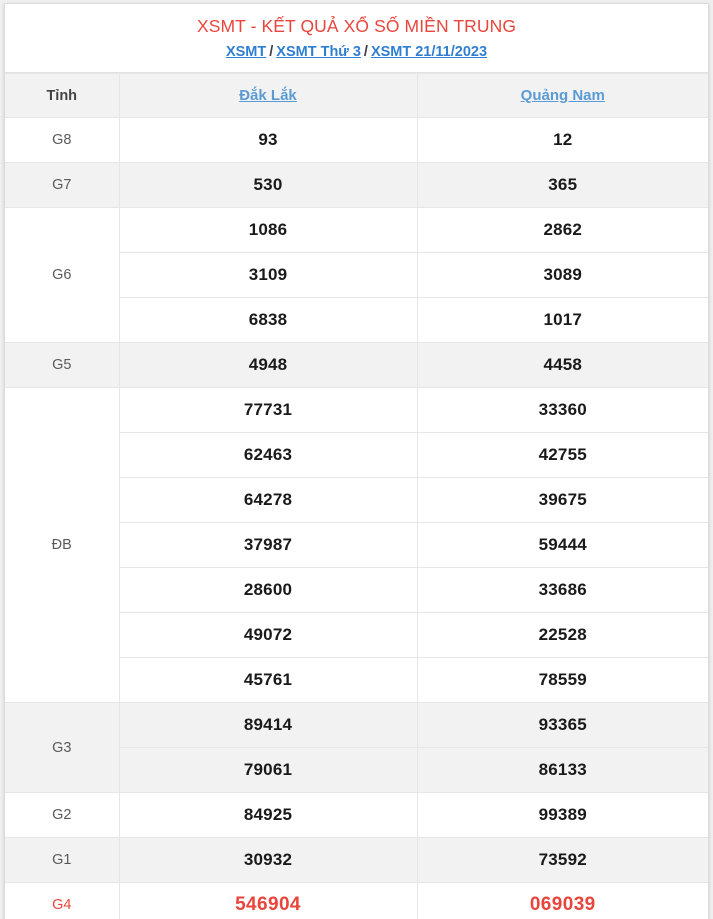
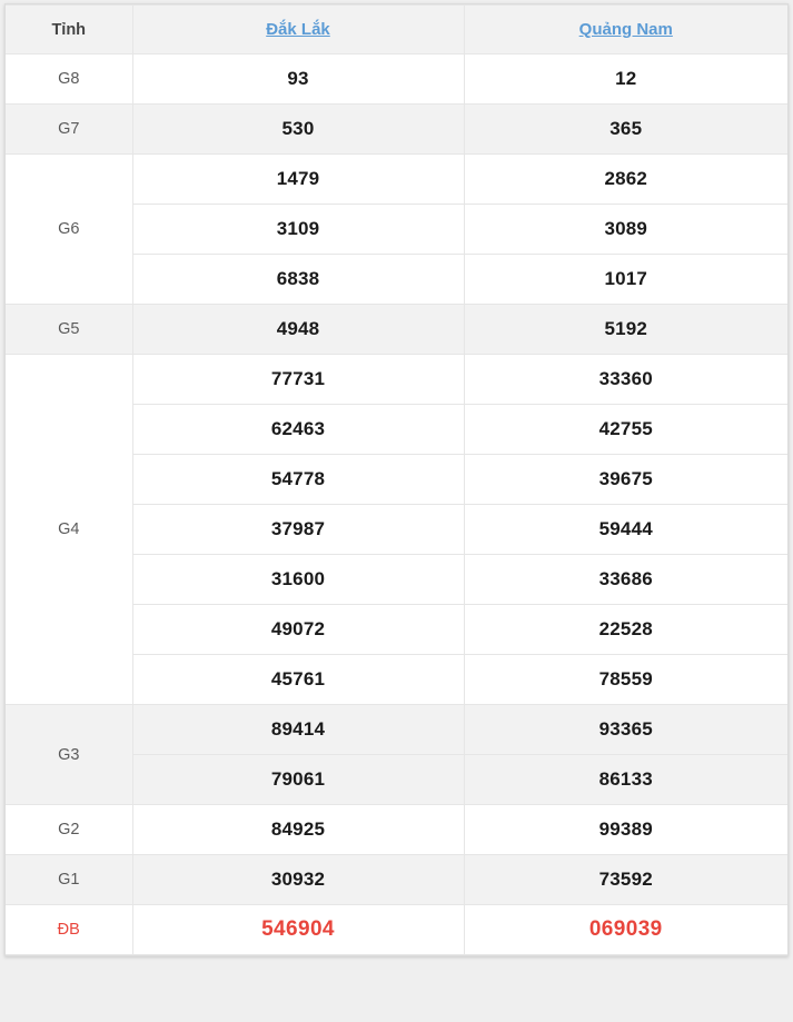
- XSMT - KẾT QUẢ XỔ SỐ MIỀN TRUNG
- XSMT / XSMT Thứ 3 / XSMT 21/11/2023
  Tỉnh	Đắk Lắk	Quảng Nam
  G8	93	12
  G7	530	365
- G6	1086	2862
+ G6	1479	2862
  3109	3089
  6838	1017
- G5	4948	4458
+ G5	4948	5192
- ĐB	77731	33360
+ G4	77731	33360
  62463	42755
- 64278	39675
+ 54778	39675
  37987	59444
- 28600	33686
+ 31600	33686
  49072	22528
  45761	78559
  G3	89414	93365
  79061	86133
  G2	84925	99389
  G1	30932	73592
- G4	546904	069039
+ ĐB	546904	069039
